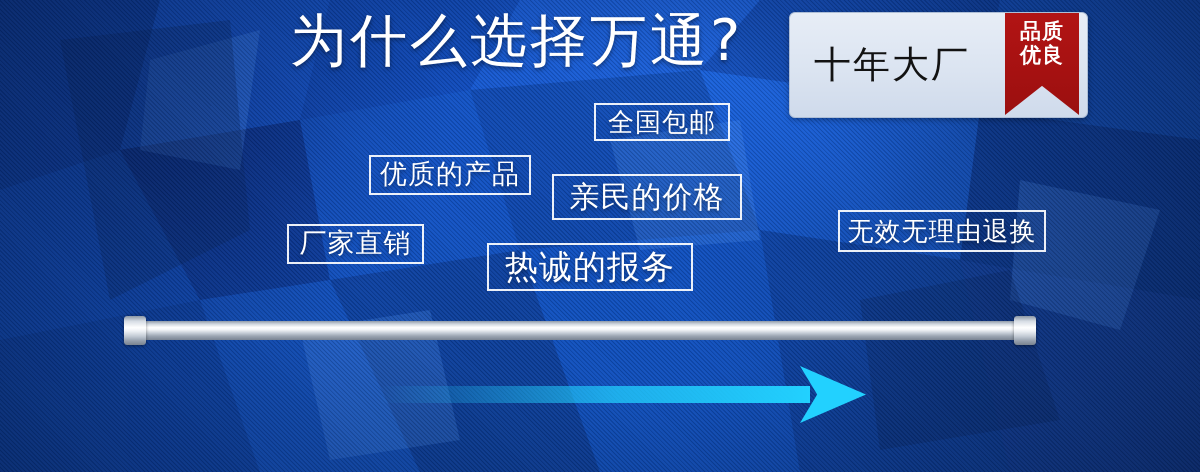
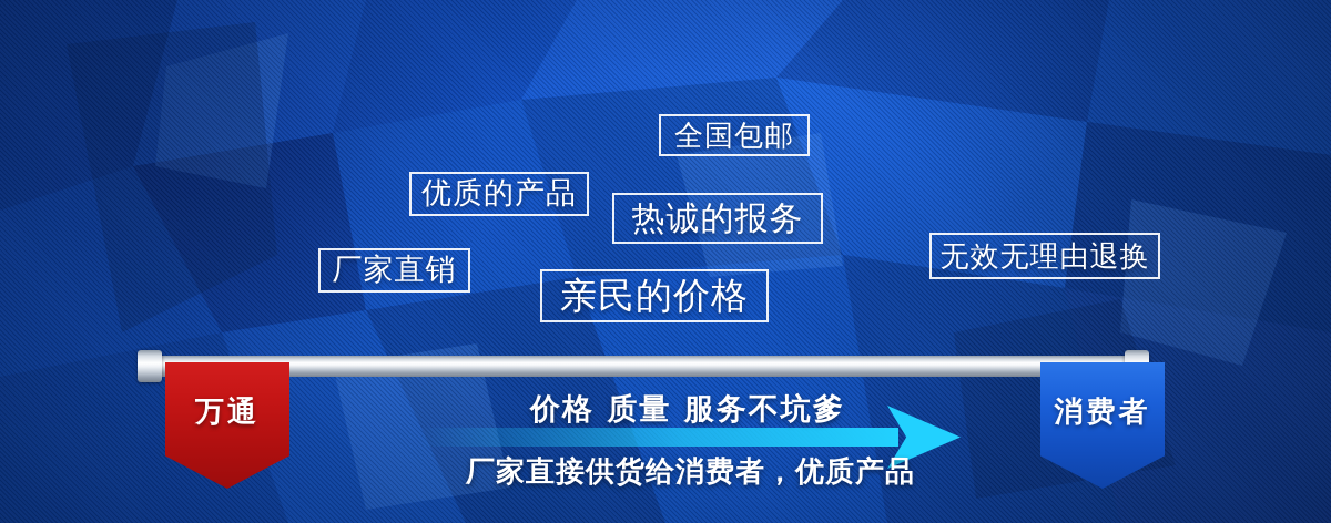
- 为什么选择万通?
- 十年大厂
- 品质
- 优良
  全国包邮
  优质的产品
- 亲民的价格
+ 热诚的报务
  厂家直销
- 热诚的报务
+ 亲民的价格
  无效无理由退换
+ 价格 质量 服务不坑爹
+ 厂家直接供货给消费者，优质产品
+ 万通
+ 消费者
